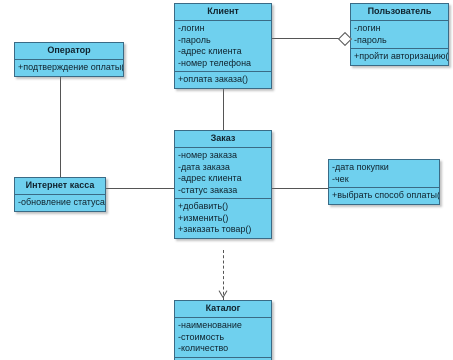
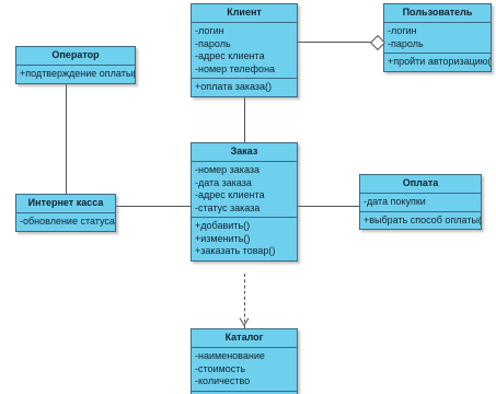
  Оператор
  +подтверждение оплаты(
  Клиент
  -логин
  -пароль
  -адрес клиента
  -номер телефона
  +оплата заказа()
  Пользователь
  -логин
  -пароль
  +пройти авторизацию(
  Заказ
  -номер заказа
  -дата заказа
  -адрес клиента
  -статус заказа
  +добавить()
  +изменить()
  +заказать товар()
  Интернет касса
  -обновление статуса
+ Оплата
  -дата покупки
- -чек
  +выбрать способ оплаты(
  Каталог
  -наименование
  -стоимость
  -количество
